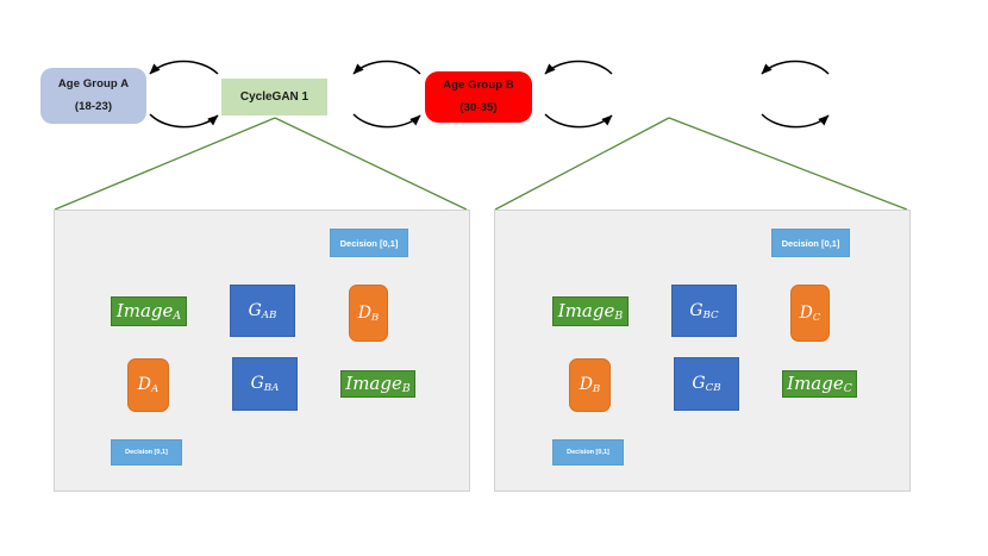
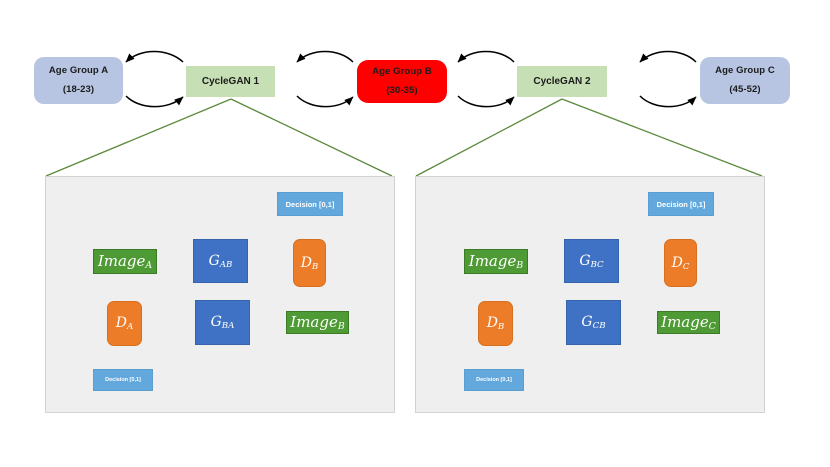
  Age Group A
  (18-23)
  CycleGAN 1
  Age Group B
  (30-35)
+ CycleGAN 2
+ Age Group C
+ (45-52)
  Decision [0,1]
  ImageA
  GAB
  DB
  DA
  GBA
  ImageB
  Decision [0,1]
  ImageB
  GBC
  DC
  DB
  GCB
  ImageC
